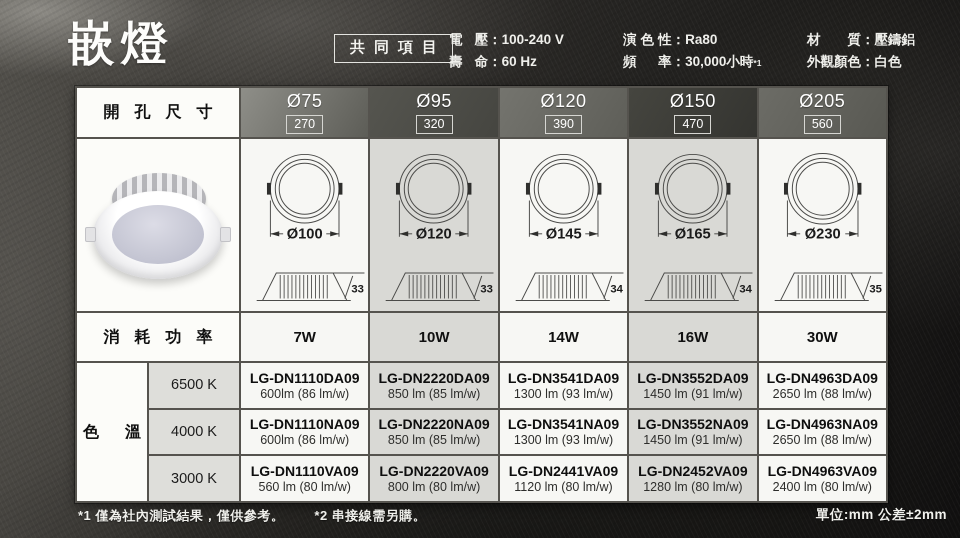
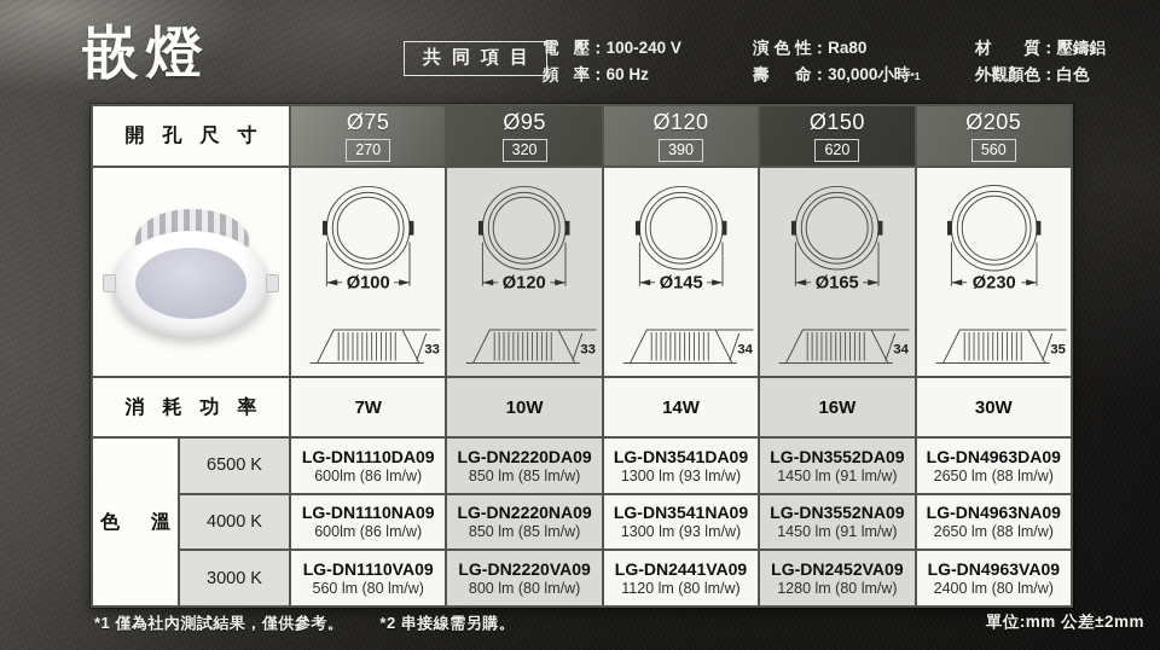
  嵌燈
  共同項目
  電壓：100-240 V
- 壽命：60 Hz
+ 頻率：60 Hz
  演色性：Ra80
- 頻率：30,000小時*1
+ 壽命：30,000小時*1
  材質：壓鑄鋁
  外觀顏色：白色
  開孔尺寸
  Ø75
  270
  Ø95
  320
  Ø120
  390
  Ø150
- 470
+ 620
  Ø205
  560
  Ø100
  33
  Ø120
  33
  Ø145
  34
  Ø165
  34
  Ø230
  35
  消耗功率
  7W
  10W
  14W
  16W
  30W
  色溫
  6500 K
  LG-DN1110DA09
  600lm (86 lm/w)
  LG-DN2220DA09
  850 lm (85 lm/w)
  LG-DN3541DA09
  1300 lm (93 lm/w)
  LG-DN3552DA09
  1450 lm (91 lm/w)
  LG-DN4963DA09
  2650 lm (88 lm/w)
  4000 K
  LG-DN1110NA09
  600lm (86 lm/w)
  LG-DN2220NA09
  850 lm (85 lm/w)
  LG-DN3541NA09
  1300 lm (93 lm/w)
  LG-DN3552NA09
  1450 lm (91 lm/w)
  LG-DN4963NA09
  2650 lm (88 lm/w)
  3000 K
  LG-DN1110VA09
  560 lm (80 lm/w)
  LG-DN2220VA09
  800 lm (80 lm/w)
  LG-DN2441VA09
  1120 lm (80 lm/w)
  LG-DN2452VA09
  1280 lm (80 lm/w)
  LG-DN4963VA09
  2400 lm (80 lm/w)
  *1 僅為社內測試結果，僅供參考。
  *2 串接線需另購。
  單位:mm 公差±2mm
